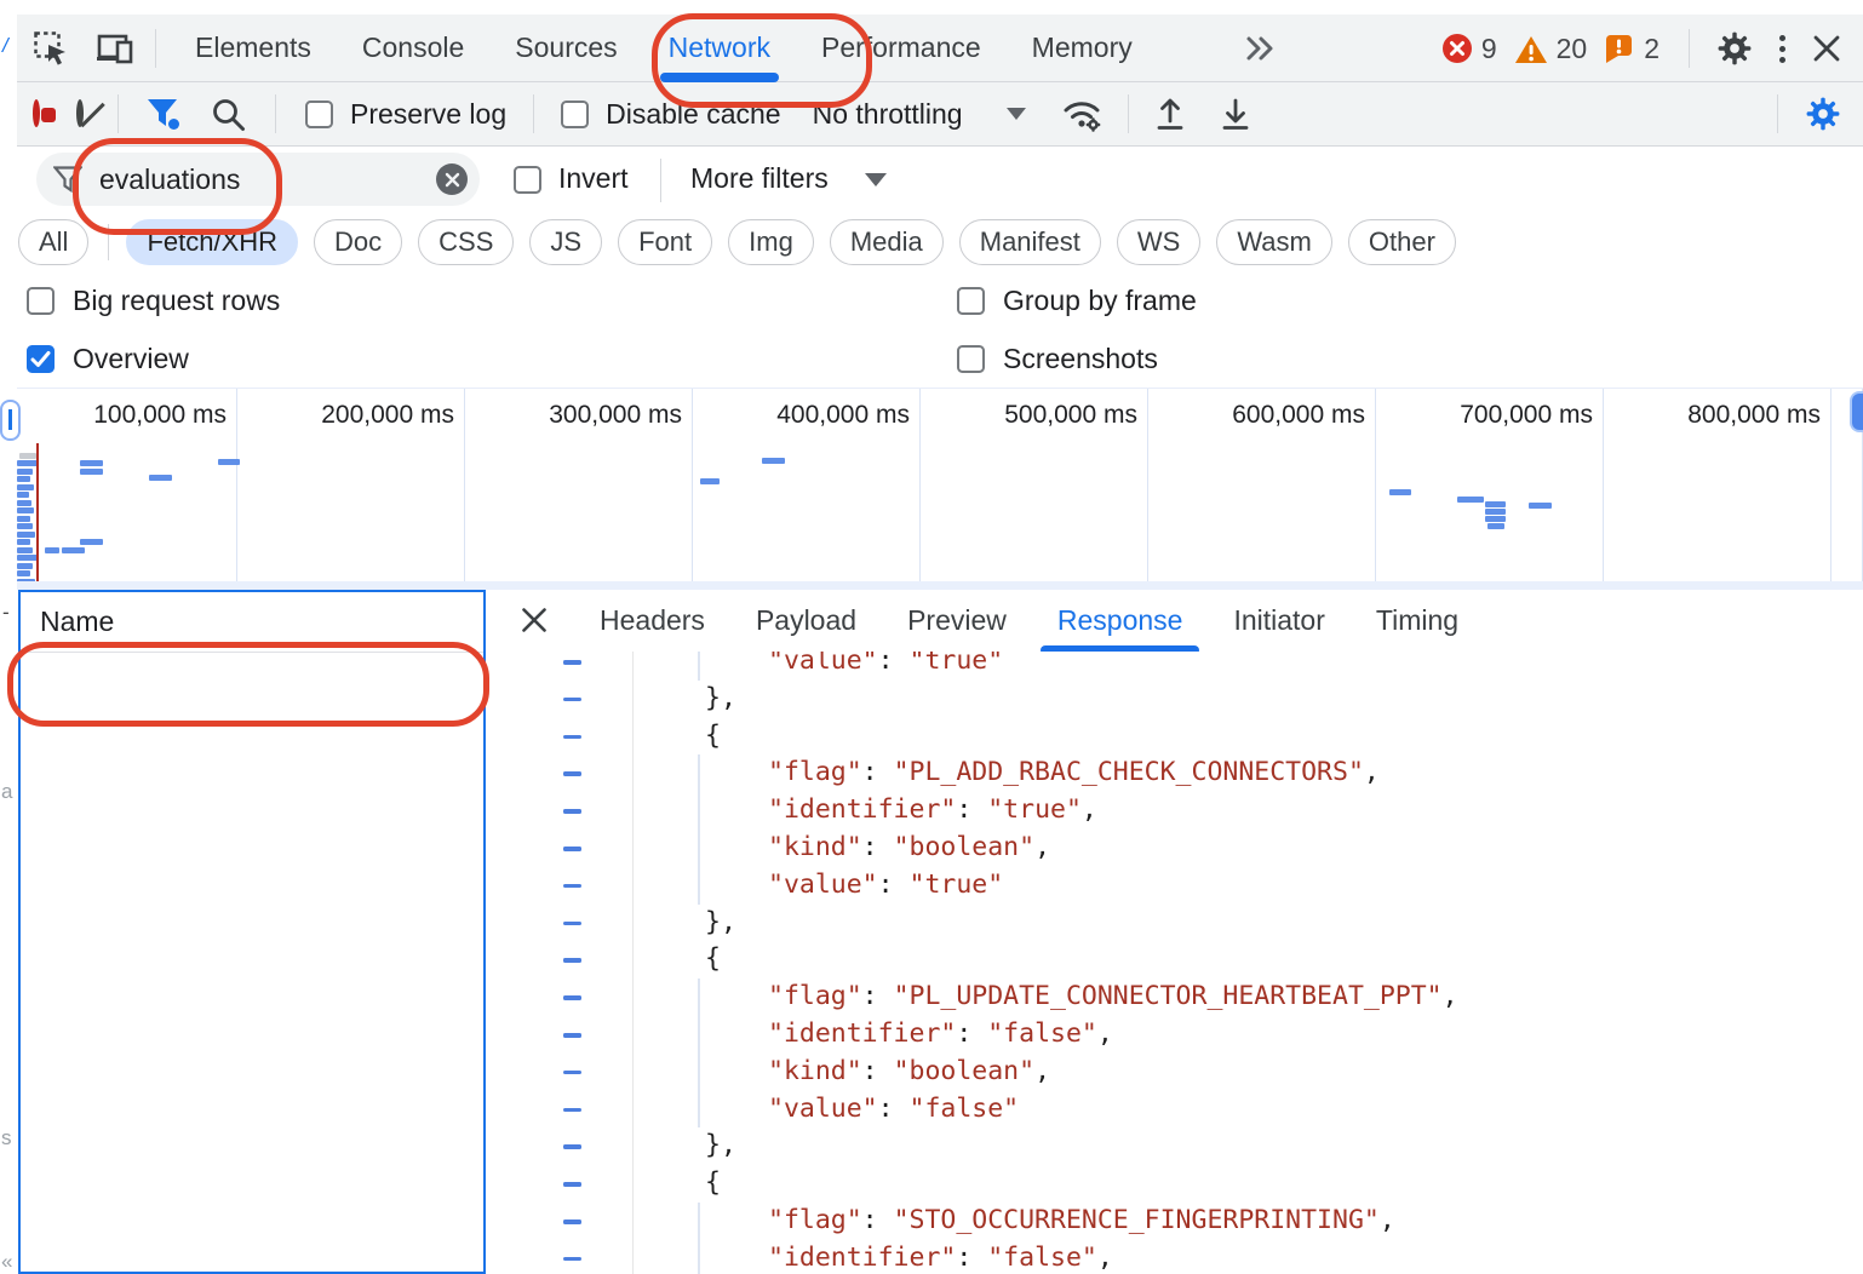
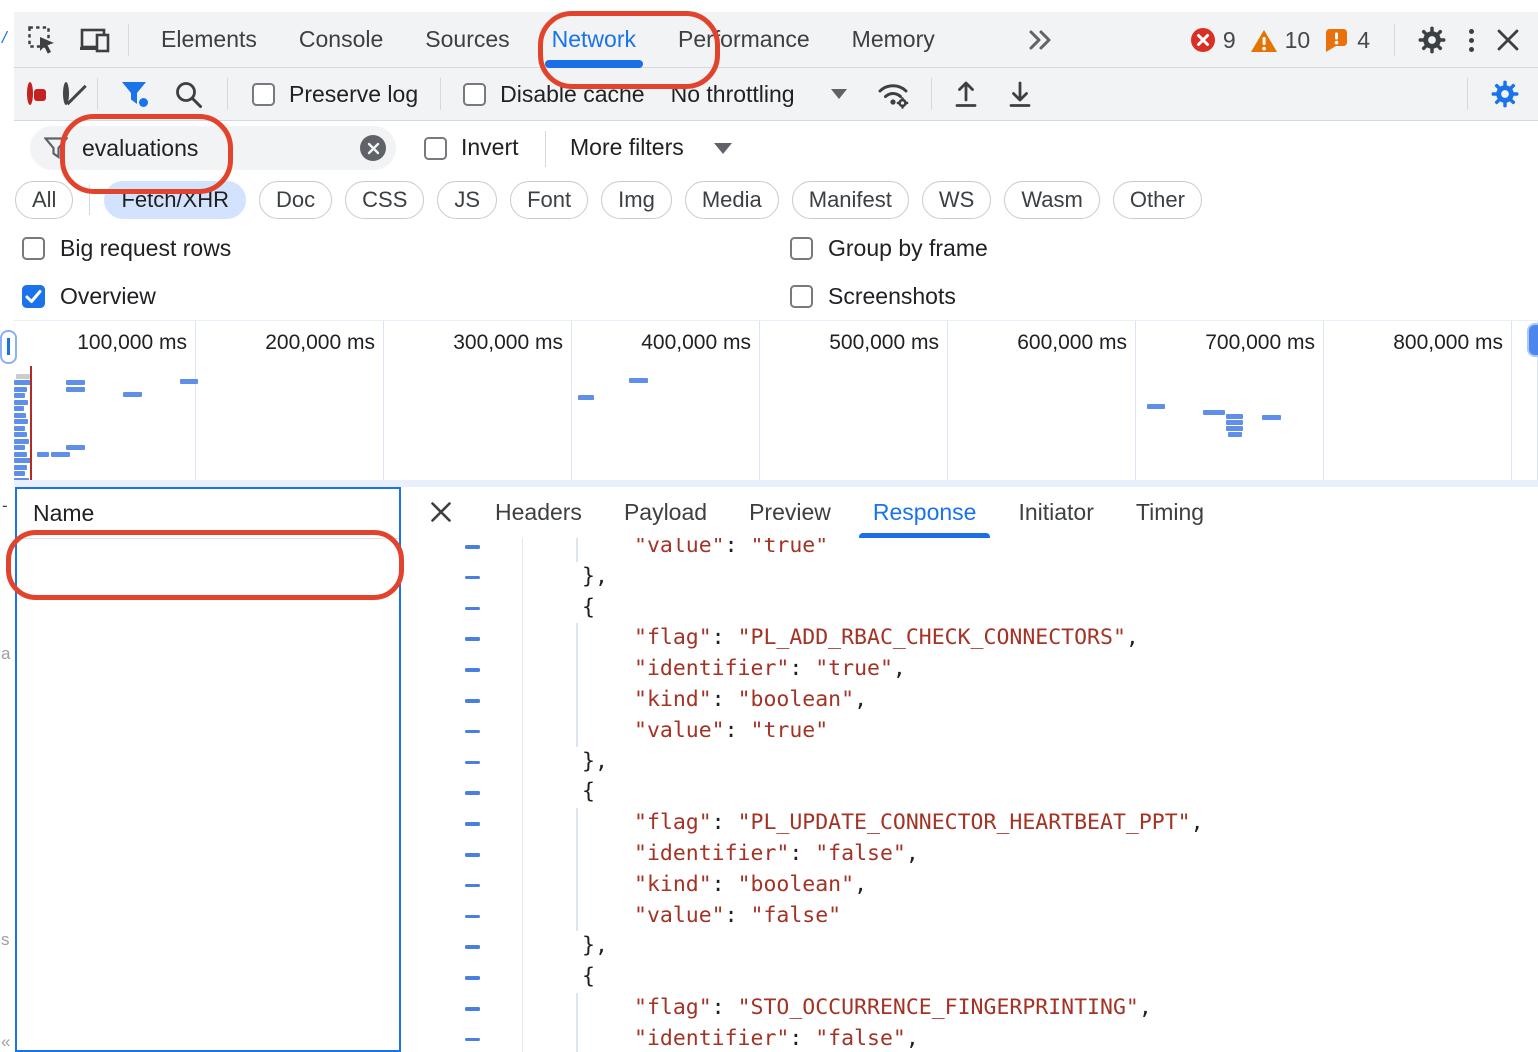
  /
  -
  a
  s
  «
  Elements
  Console
  Sources
  Network
  Performance
  Memory
  9
- 20
+ 10
- 2
+ 4
  Preserve log
  Disable cache
  No throttling
  evaluations
  Invert
  More filters
  All
  Fetch/XHR
  Doc
  CSS
  JS
  Font
  Img
  Media
  Manifest
  WS
  Wasm
  Other
  Big request rows
  Group by frame
  Overview
  Screenshots
  100,000 ms
  200,000 ms
  300,000 ms
  400,000 ms
  500,000 ms
  600,000 ms
  700,000 ms
  800,000 ms
  Name
  Headers
  Payload
  Preview
  Response
  Initiator
  Timing
  "value": "true"
  },
  {
  "flag": "PL_ADD_RBAC_CHECK_CONNECTORS",
  "identifier": "true",
  "kind": "boolean",
  "value": "true"
  },
  {
  "flag": "PL_UPDATE_CONNECTOR_HEARTBEAT_PPT",
  "identifier": "false",
  "kind": "boolean",
  "value": "false"
  },
  {
  "flag": "STO_OCCURRENCE_FINGERPRINTING",
  "identifier": "false",
